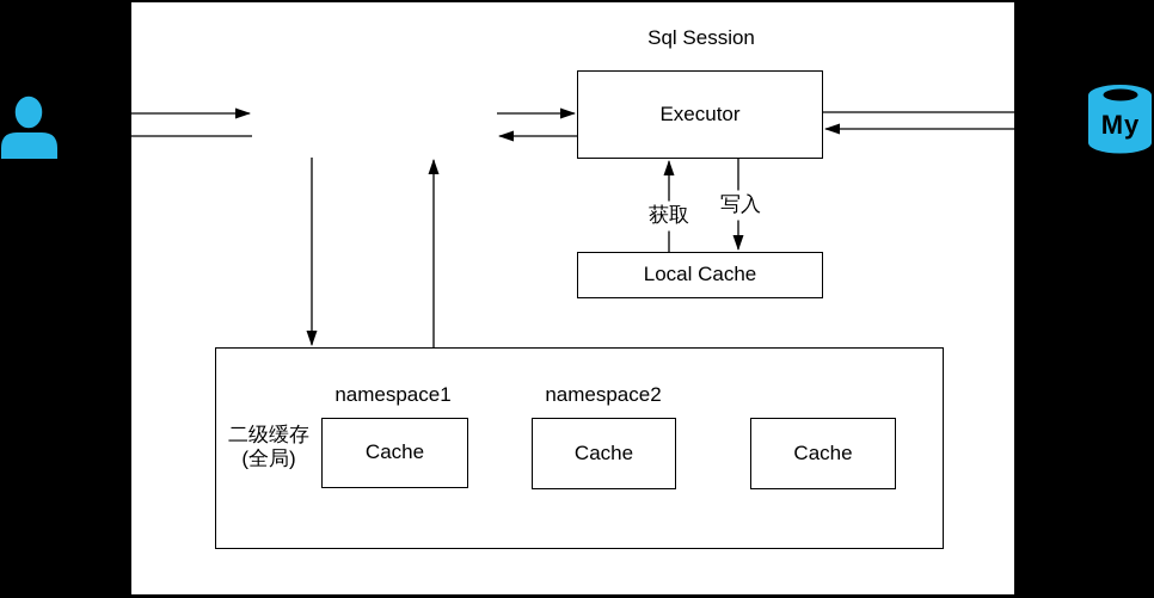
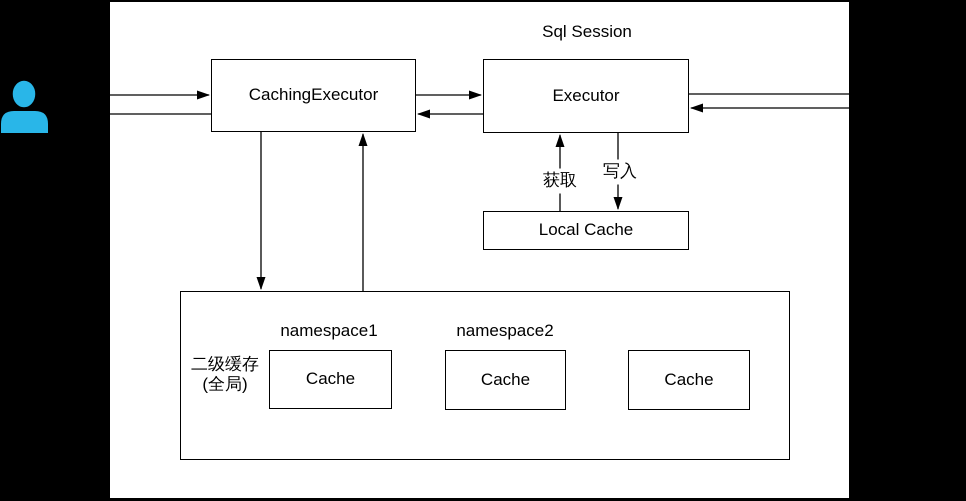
- My
  Sql Session
+ CachingExecutor
  Executor
  Local Cache
  获取
  写入
  二级缓存
  (全局)
  namespace1
  Cache
  namespace2
  Cache
  Cache
